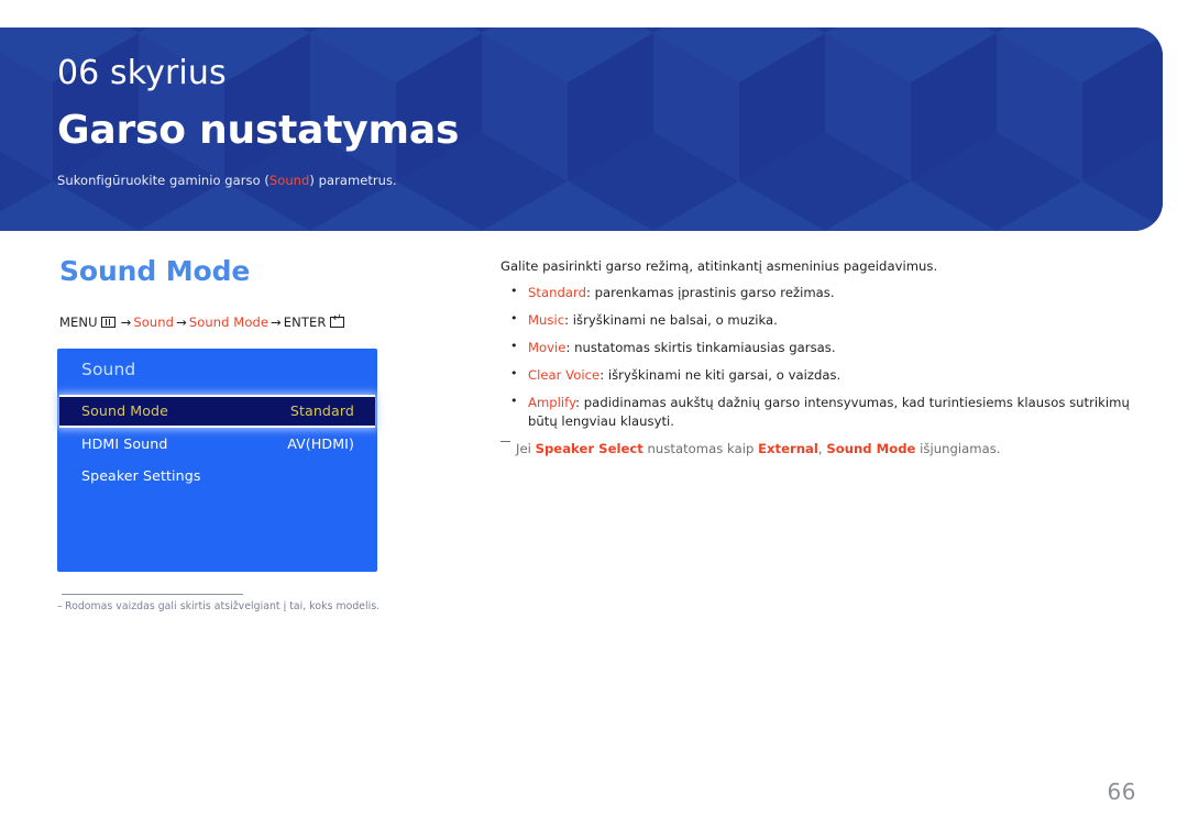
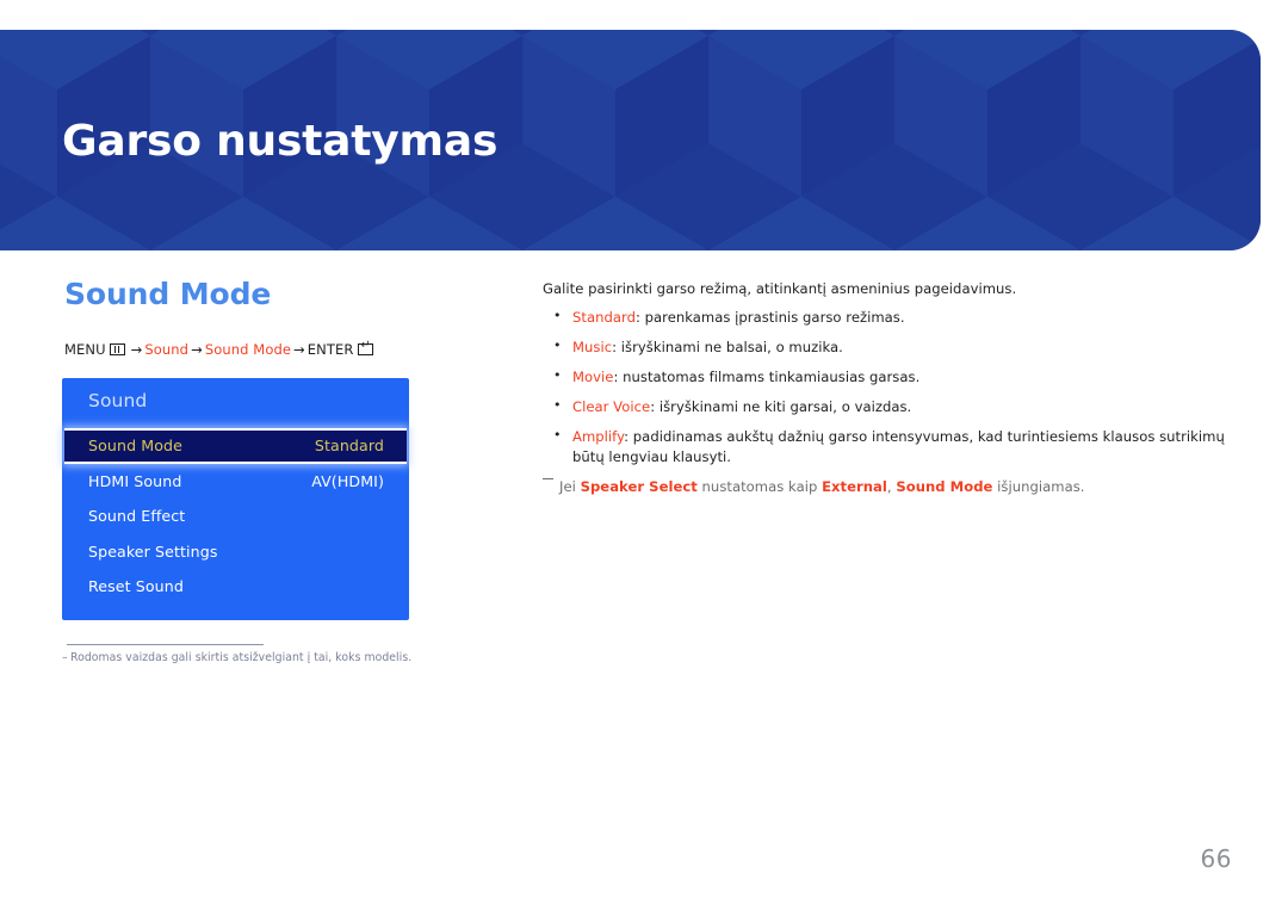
- 06 skyrius
  Garso nustatymas
- Sukonfigūruokite gaminio garso (Sound) parametrus.
  Sound Mode
  MENU → Sound → Sound Mode → ENTER
  Sound
  Sound Mode
  Standard
  HDMI Sound
  AV(HDMI)
+ Sound Effect
  Speaker Settings
+ Reset Sound
  – Rodomas vaizdas gali skirtis atsižvelgiant į tai, koks modelis.
  Galite pasirinkti garso režimą, atitinkantį asmeninius pageidavimus.
  Standard: parenkamas įprastinis garso režimas.
  Music: išryškinami ne balsai, o muzika.
- Movie: nustatomas skirtis tinkamiausias garsas.
+ Movie: nustatomas filmams tinkamiausias garsas.
  Clear Voice: išryškinami ne kiti garsai, o vaizdas.
  Amplify: padidinamas aukštų dažnių garso intensyvumas, kad turintiesiems klausos sutrikimų būtų lengviau klausyti.
  Jei Speaker Select nustatomas kaip External, Sound Mode išjungiamas.
  66
